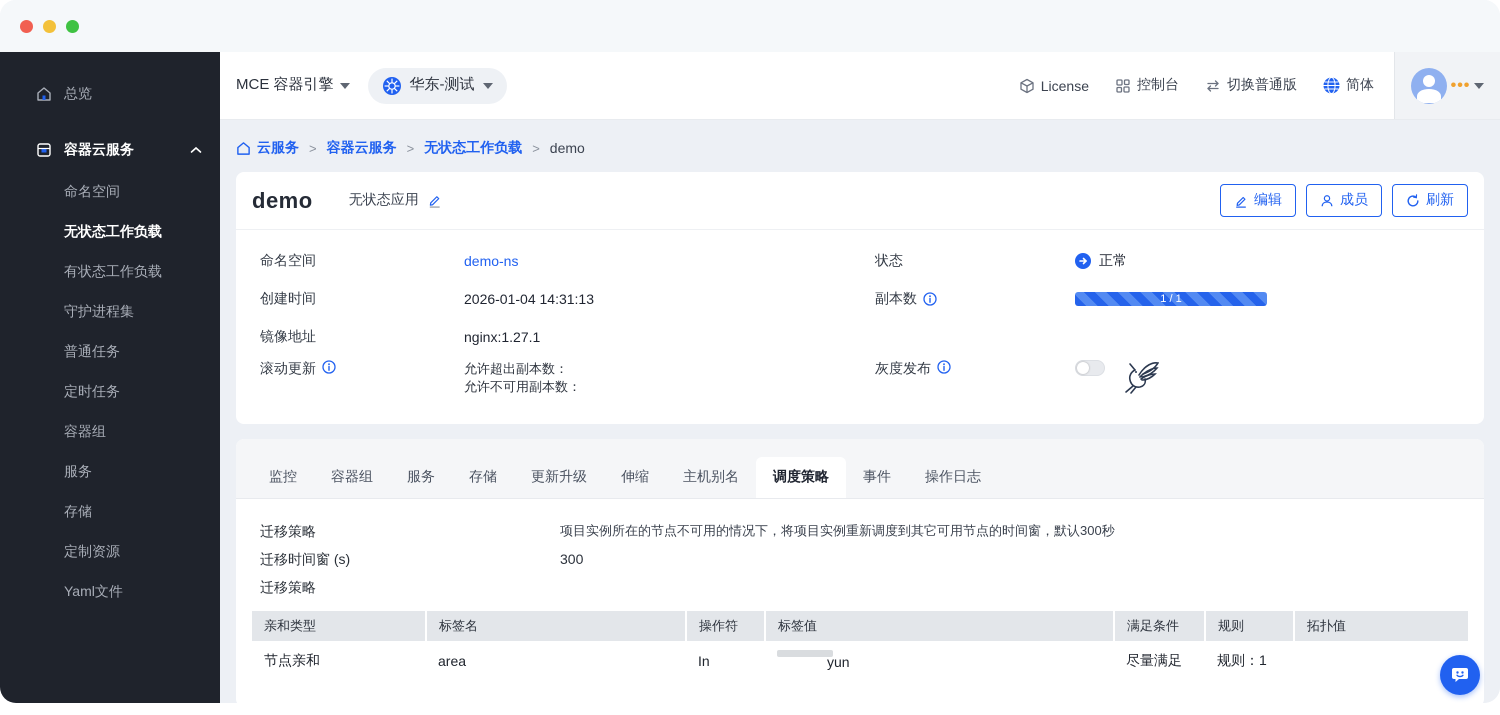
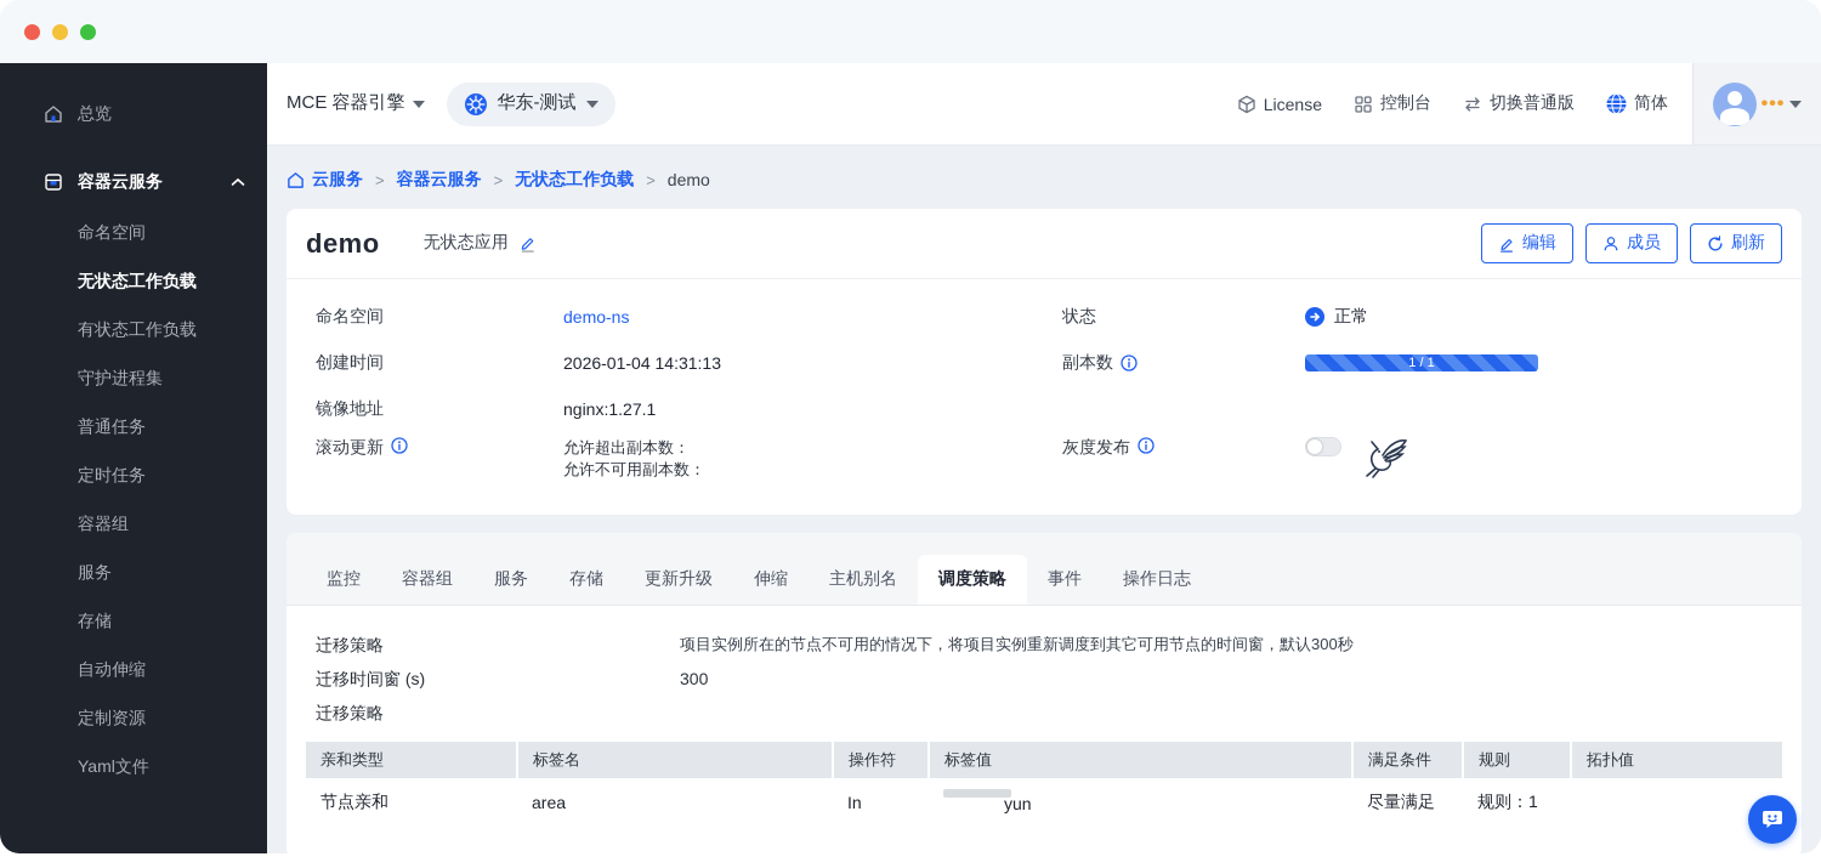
  总览
  容器云服务
  命名空间
  无状态工作负载
  有状态工作负载
  守护进程集
  普通任务
  定时任务
  容器组
  服务
  存储
+ 自动伸缩
  定制资源
  Yaml文件
  MCE 容器引擎
  华东-测试
  License
  控制台
  切换普通版
  简体
  •••
  云服务
  >
  容器云服务
  >
  无状态工作负载
  >
  demo
  demo
  无状态应用
  编辑
  成员
  刷新
  命名空间
  demo-ns
  状态
  正常
  创建时间
  2026-01-04 14:31:13
  副本数
  1 / 1
  镜像地址
  nginx:1.27.1
  滚动更新
  允许超出副本数：
  允许不可用副本数：
  灰度发布
  监控
  容器组
  服务
  存储
  更新升级
  伸缩
  主机别名
  调度策略
  事件
  操作日志
  迁移策略
  项目实例所在的节点不可用的情况下，将项目实例重新调度到其它可用节点的时间窗，默认300秒
  迁移时间窗 (s)
  300
  迁移策略
  亲和类型	标签名	操作符	标签值	满足条件	规则	拓扑值
  节点亲和	area	In	yun	尽量满足	规则：1
